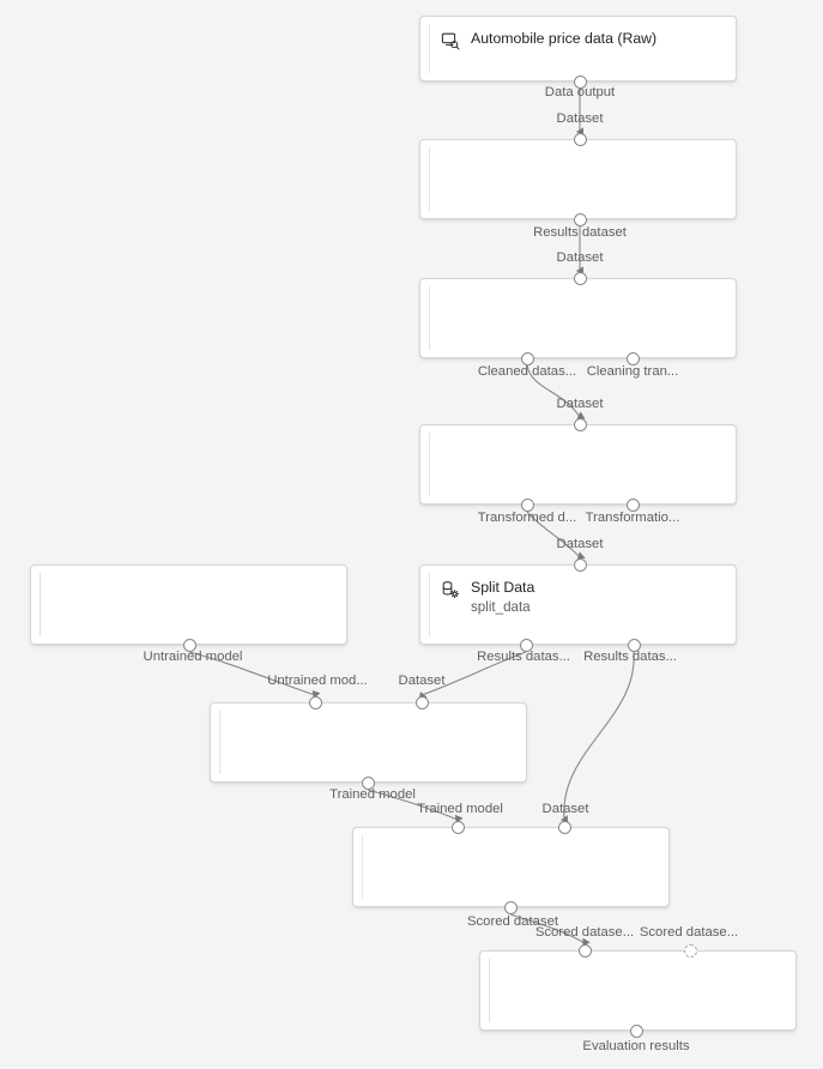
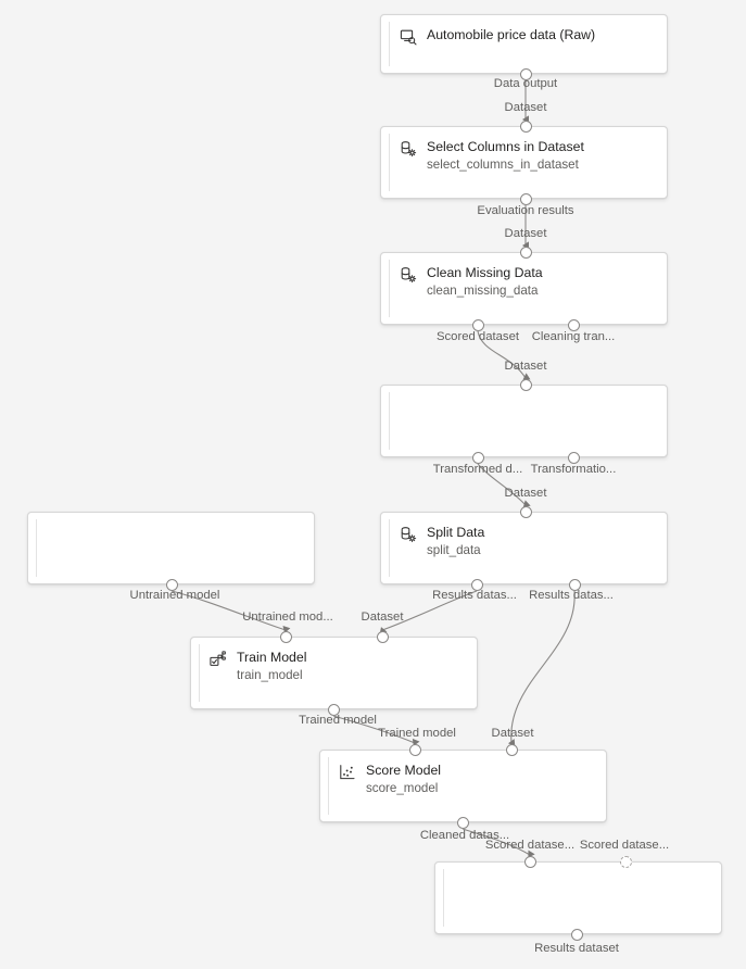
  Automobile price data (Raw)
+ Select Columns in Dataset
+ select_columns_in_dataset
+ Clean Missing Data
+ clean_missing_data
  Split Data
  split_data
+ Train Model
+ train_model
+ Score Model
+ score_model
  Data output
  Dataset
- Results dataset
+ Evaluation results
  Dataset
- Cleaned datas...
+ Scored dataset
  Cleaning tran...
  Dataset
  Transformed d...
  Transformatio...
  Dataset
  Untrained model
  Results datas...
  Results datas...
  Untrained mod...
  Dataset
  Trained model
  Trained model
  Dataset
- Scored dataset
+ Cleaned datas...
  Scored datase...
  Scored datase...
- Evaluation results
+ Results dataset
